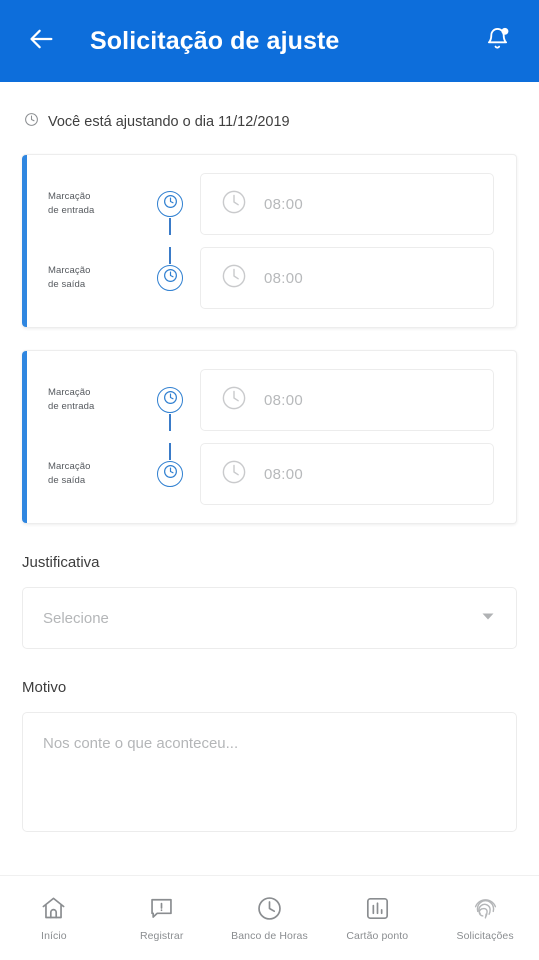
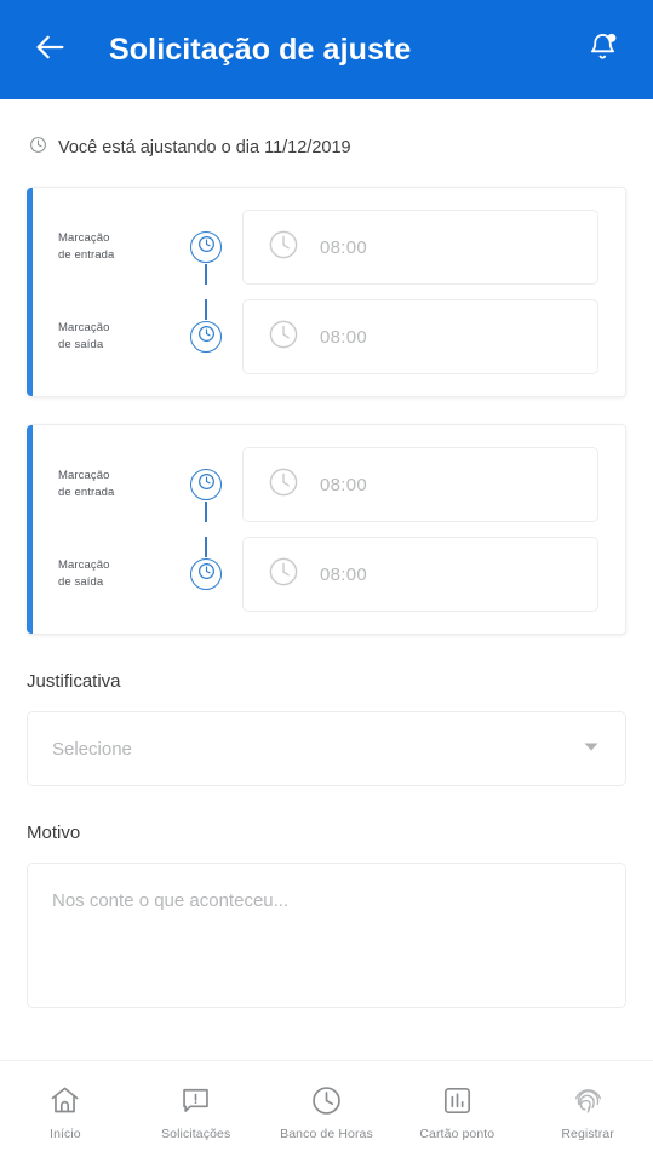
  Solicitação de ajuste
  Você está ajustando o dia 11/12/2019
  Marcação
  de entrada
  08:00
  Marcação
  de saída
  08:00
  Marcação
  de entrada
  08:00
  Marcação
  de saída
  08:00
  Justificativa
  Selecione
  Motivo
  Nos conte o que aconteceu...
  Início
- Registrar
+ Solicitações
  Banco de Horas
  Cartão ponto
- Solicitações
+ Registrar
